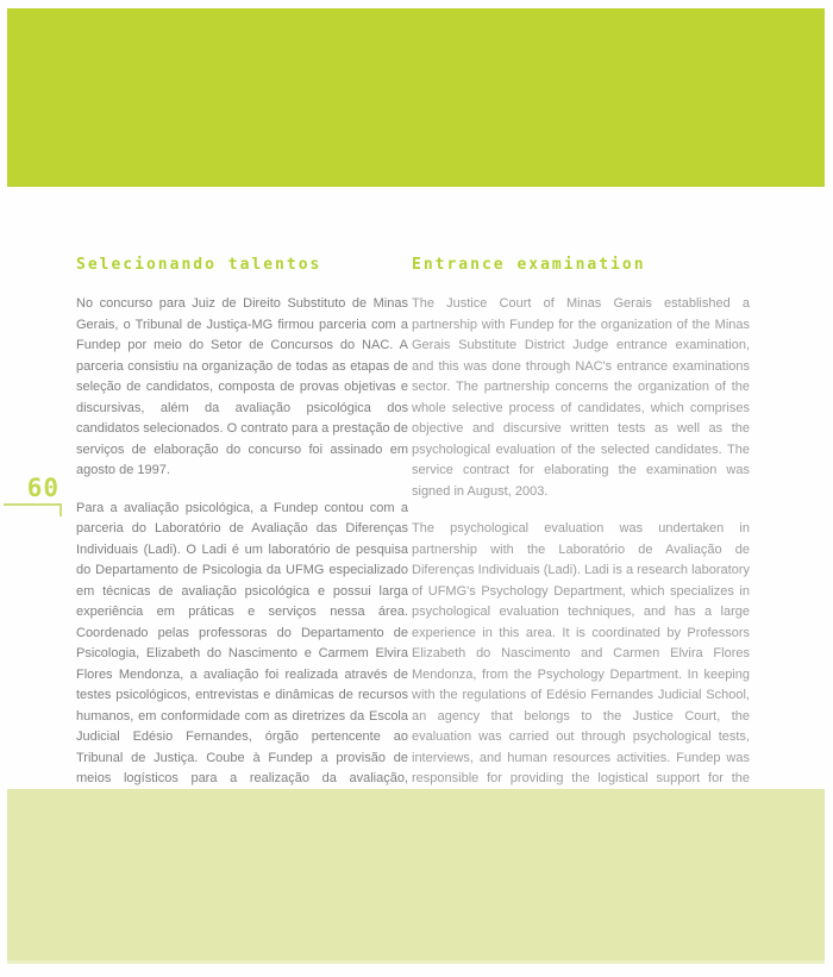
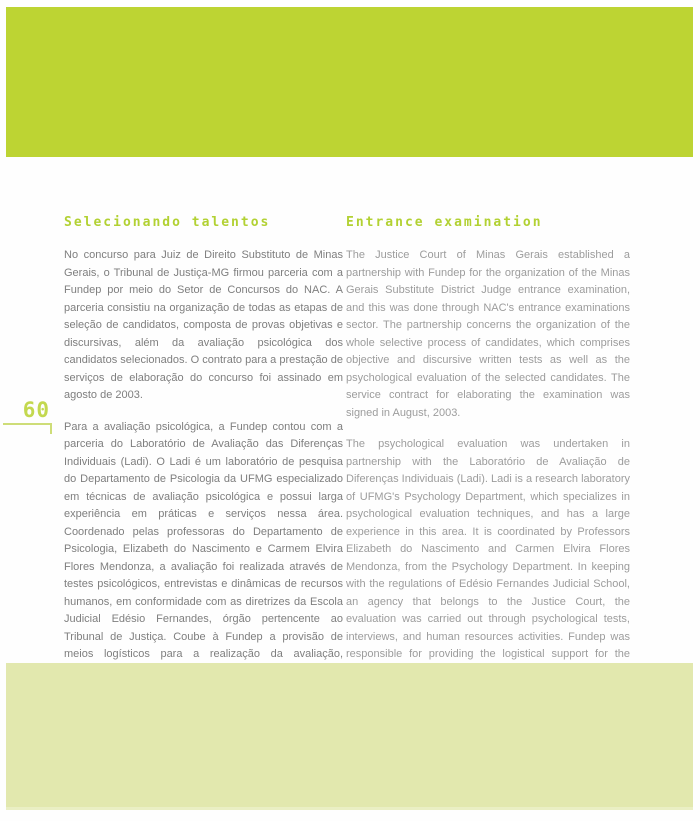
  60
  Selecionando talentos
- No concurso para Juiz de Direito Substituto de Minas Gerais, o Tribunal de Justiça-MG firmou parceria com a Fundep por meio do Setor de Concursos do NAC. A parceria consistiu na organização de todas as etapas de seleção de candidatos, composta de provas objetivas e discursivas, além da avaliação psicológica dos candidatos selecionados. O contrato para a prestação de serviços de elaboração do concurso foi assinado em agosto de 1997.
+ No concurso para Juiz de Direito Substituto de Minas Gerais, o Tribunal de Justiça-MG firmou parceria com a Fundep por meio do Setor de Concursos do NAC. A parceria consistiu na organização de todas as etapas de seleção de candidatos, composta de provas objetivas e discursivas, além da avaliação psicológica dos candidatos selecionados. O contrato para a prestação de serviços de elaboração do concurso foi assinado em agosto de 2003.
  Para a avaliação psicológica, a Fundep contou com a parceria do Laboratório de Avaliação das Diferenças Individuais (Ladi). O Ladi é um laboratório de pesquisa do Departamento de Psicologia da UFMG especializado em técnicas de avaliação psicológica e possui larga experiência em práticas e serviços nessa área. Coordenado pelas professoras do Departamento de Psicologia, Elizabeth do Nascimento e Carmem Elvira Flores Mendonza, a avaliação foi realizada através de testes psicológicos, entrevistas e dinâmicas de recursos humanos, em conformidade com as diretrizes da Escola Judicial Edésio Fernandes, órgão pertencente ao Tribunal de Justiça. Coube à Fundep a provisão de meios logísticos para a realização da avaliação,
  Entrance examination
  The Justice Court of Minas Gerais established a partnership with Fundep for the organization of the Minas Gerais Substitute District Judge entrance examination, and this was done through NAC's entrance examinations sector. The partnership concerns the organization of the whole selective process of candidates, which comprises objective and discursive written tests as well as the psychological evaluation of the selected candidates. The service contract for elaborating the examination was signed in August, 2003.
  The psychological evaluation was undertaken in partnership with the Laboratório de Avaliação de Diferenças Individuais (Ladi). Ladi is a research laboratory of UFMG's Psychology Department, which specializes in psychological evaluation techniques, and has a large experience in this area. It is coordinated by Professors Elizabeth do Nascimento and Carmen Elvira Flores Mendonza, from the Psychology Department. In keeping with the regulations of Edésio Fernandes Judicial School, an agency that belongs to the Justice Court, the evaluation was carried out through psychological tests, interviews, and human resources activities. Fundep was responsible for providing the logistical support for the
